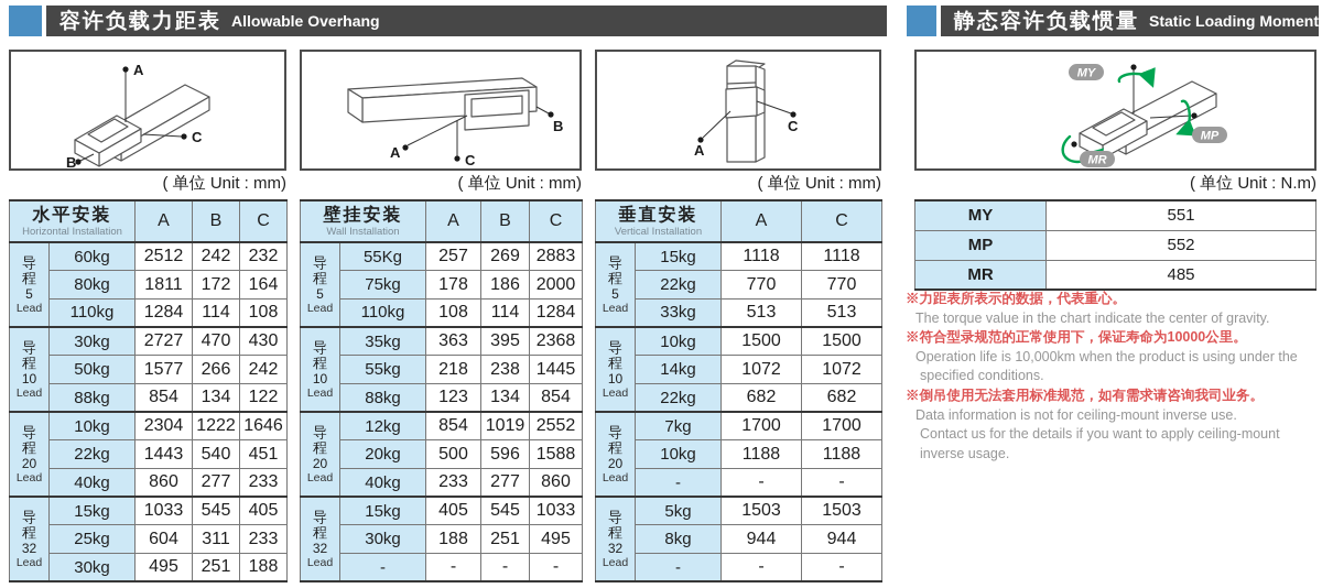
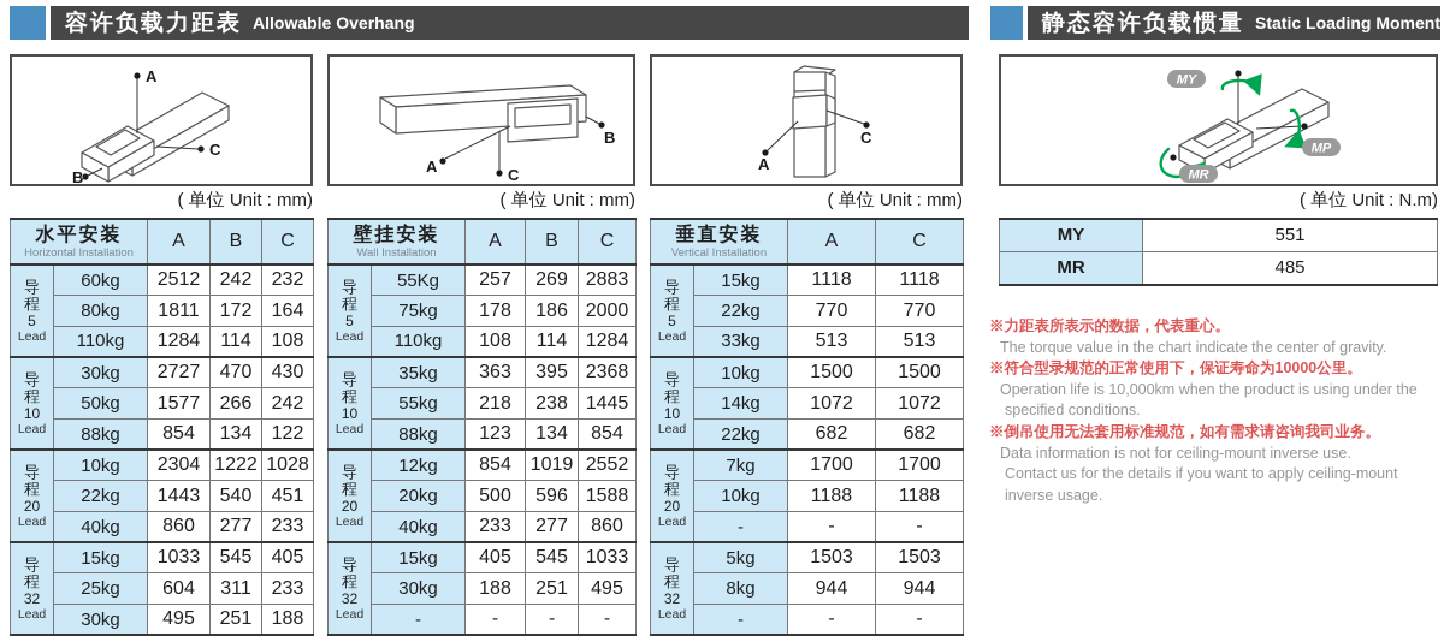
  容许负载力距表
  Allowable Overhang
  静态容许负载惯量
  Static Loading Moment
  A
  B
  C
  A
  B
  C
  A
  C
  MY
  MP
  MR
  ( 单位 Unit : mm)
  ( 单位 Unit : mm)
  ( 单位 Unit : mm)
  ( 单位 Unit : N.m)
  水平安装Horizontal Installation	A	B	C
  导程5Lead	60kg	2512	242	232
  80kg	1811	172	164
  110kg	1284	114	108
  导程10Lead	30kg	2727	470	430
  50kg	1577	266	242
  88kg	854	134	122
- 导程20Lead	10kg	2304	1222	1646
+ 导程20Lead	10kg	2304	1222	1028
  22kg	1443	540	451
  40kg	860	277	233
  导程32Lead	15kg	1033	545	405
  25kg	604	311	233
  30kg	495	251	188
  壁挂安装Wall Installation	A	B	C
  导程5Lead	55Kg	257	269	2883
  75kg	178	186	2000
  110kg	108	114	1284
  导程10Lead	35kg	363	395	2368
  55kg	218	238	1445
  88kg	123	134	854
  导程20Lead	12kg	854	1019	2552
  20kg	500	596	1588
  40kg	233	277	860
  导程32Lead	15kg	405	545	1033
  30kg	188	251	495
  -	-	-	-
  垂直安装Vertical Installation	A	C
  导程5Lead	15kg	1118	1118
  22kg	770	770
  33kg	513	513
  导程10Lead	10kg	1500	1500
  14kg	1072	1072
  22kg	682	682
  导程20Lead	7kg	1700	1700
  10kg	1188	1188
  -	-	-
  导程32Lead	5kg	1503	1503
  8kg	944	944
  -	-	-
  MY	551
- MP	552
  MR	485
  ※力距表所表示的数据，代表重心。
  The torque value in the chart indicate the center of gravity.
  ※符合型录规范的正常使用下，保证寿命为10000公里。
  Operation life is 10,000km when the product is using under the
  specified conditions.
  ※倒吊使用无法套用标准规范，如有需求请咨询我司业务。
  Data information is not for ceiling-mount inverse use.
  Contact us for the details if you want to apply ceiling-mount
  inverse usage.
